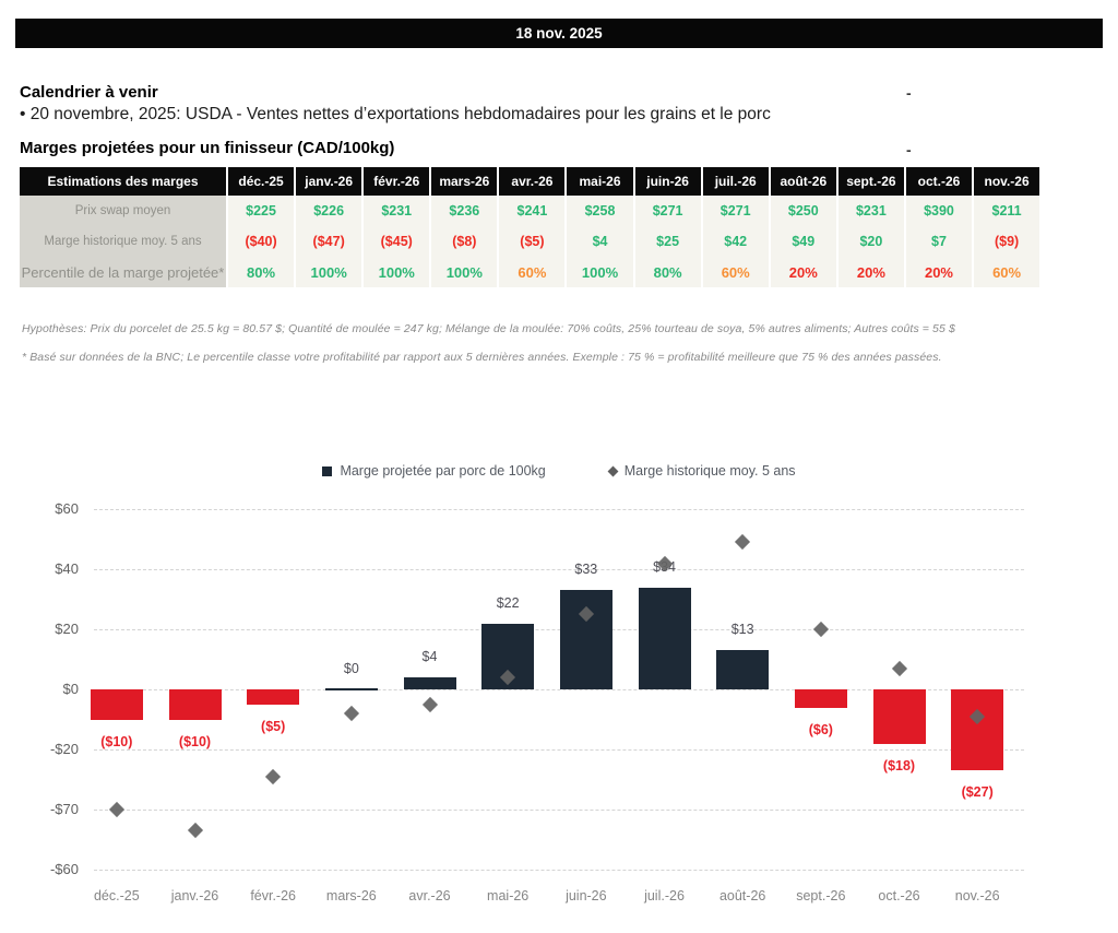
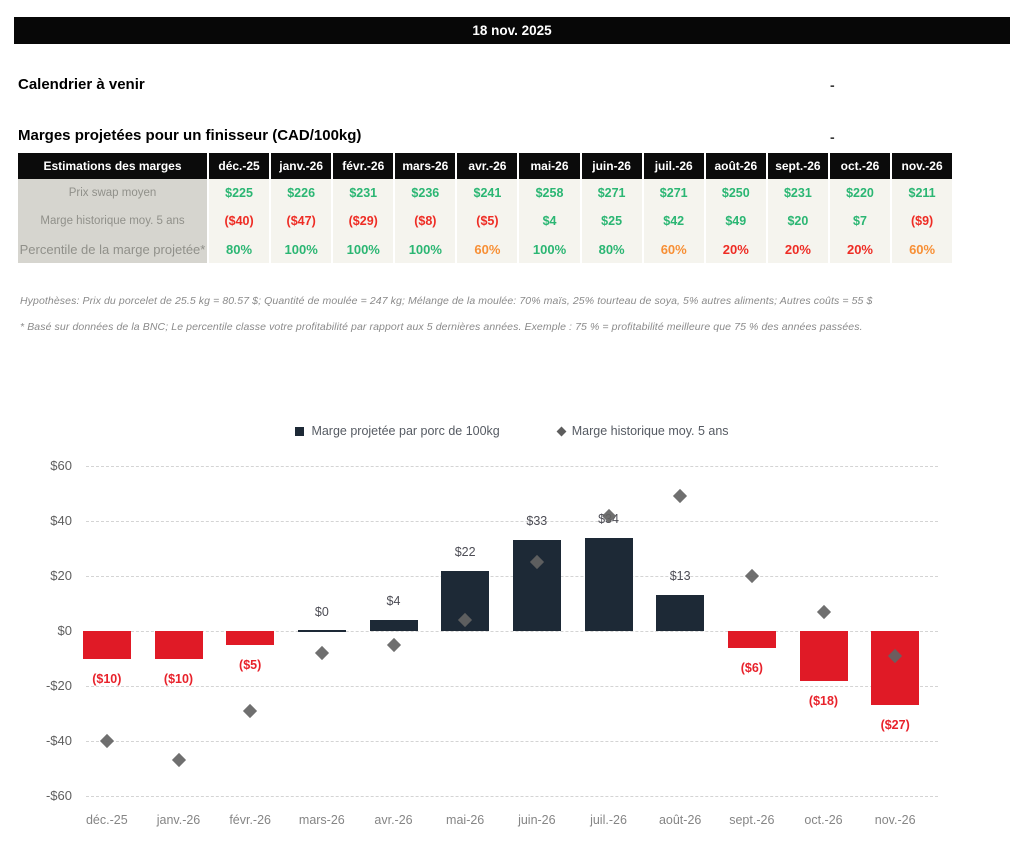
  18 nov. 2025
  Calendrier à venir
- • 20 novembre, 2025: USDA - Ventes nettes d’exportations hebdomadaires pour les grains et le porc
  Marges projetées pour un finisseur (CAD/100kg)
  -
  -
  Estimations des marges	déc.-25	janv.-26	févr.-26	mars-26	avr.-26	mai-26	juin-26	juil.-26	août-26	sept.-26	oct.-26	nov.-26
- Prix swap moyen	$225	$226	$231	$236	$241	$258	$271	$271	$250	$231	$390	$211
+ Prix swap moyen	$225	$226	$231	$236	$241	$258	$271	$271	$250	$231	$220	$211
- Marge historique moy. 5 ans	($40)	($47)	($45)	($8)	($5)	$4	$25	$42	$49	$20	$7	($9)
+ Marge historique moy. 5 ans	($40)	($47)	($29)	($8)	($5)	$4	$25	$42	$49	$20	$7	($9)
  Percentile de la marge projetée*	80%	100%	100%	100%	60%	100%	80%	60%	20%	20%	20%	60%
- Hypothèses: Prix du porcelet de 25.5 kg = 80.57 $; Quantité de moulée = 247 kg; Mélange de la moulée: 70% coûts, 25% tourteau de soya, 5% autres aliments; Autres coûts = 55 $
+ Hypothèses: Prix du porcelet de 25.5 kg = 80.57 $; Quantité de moulée = 247 kg; Mélange de la moulée: 70% maïs, 25% tourteau de soya, 5% autres aliments; Autres coûts = 55 $
  * Basé sur données de la BNC; Le percentile classe votre profitabilité par rapport aux 5 dernières années. Exemple : 75 % = profitabilité meilleure que 75 % des années passées.
  Marge projetée par porc de 100kg
  Marge historique moy. 5 ans
  $60
  $40
  $20
  $0
  -$20
- -$70
+ -$40
  -$60
  ($10)
  déc.-25
  ($10)
  janv.-26
  ($5)
  févr.-26
  $0
  mars-26
  $4
  avr.-26
  $22
  mai-26
  $33
  juin-26
  juil.-26
  $13
  août-26
  ($6)
  sept.-26
  ($18)
  oct.-26
  ($27)
  nov.-26
